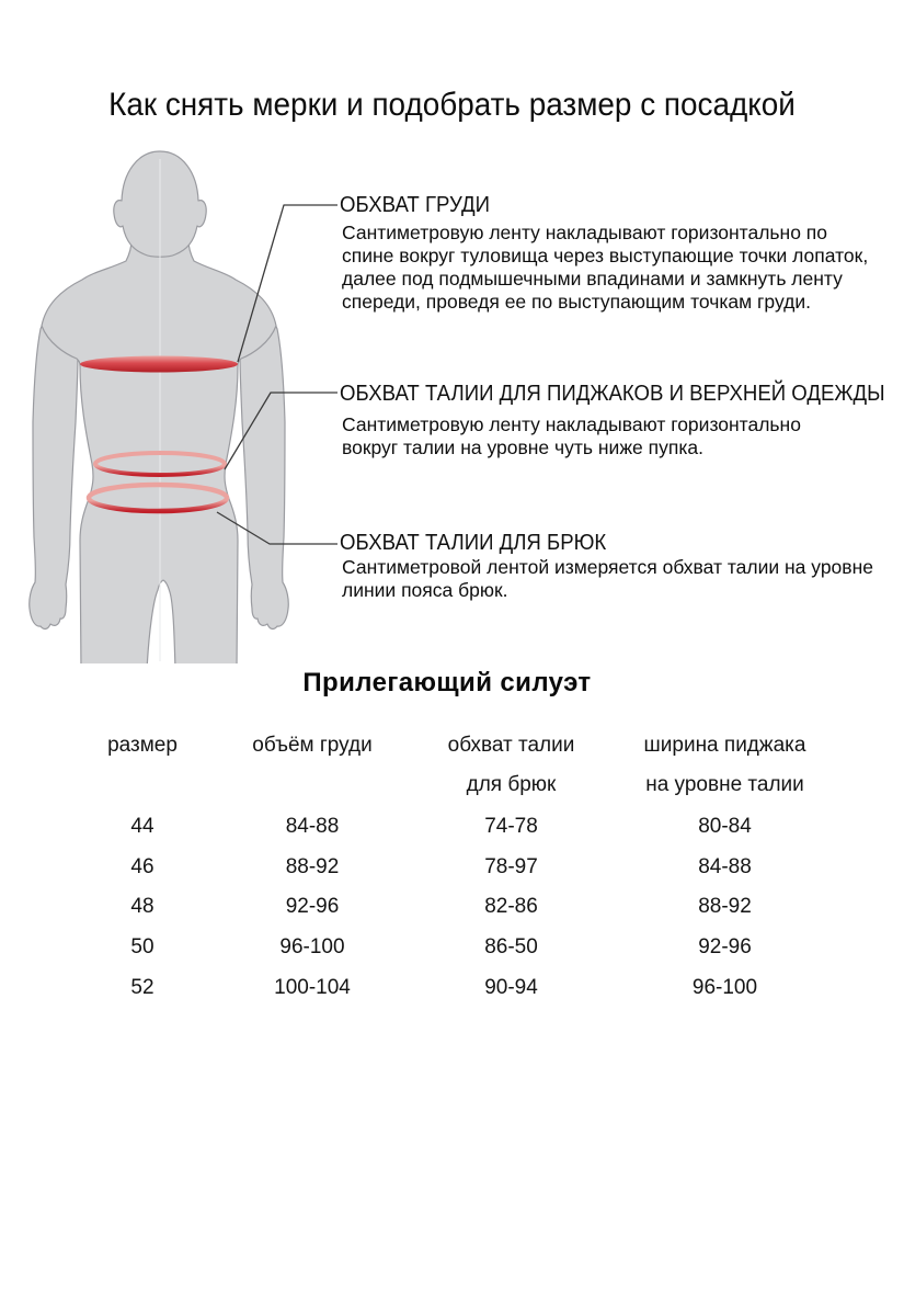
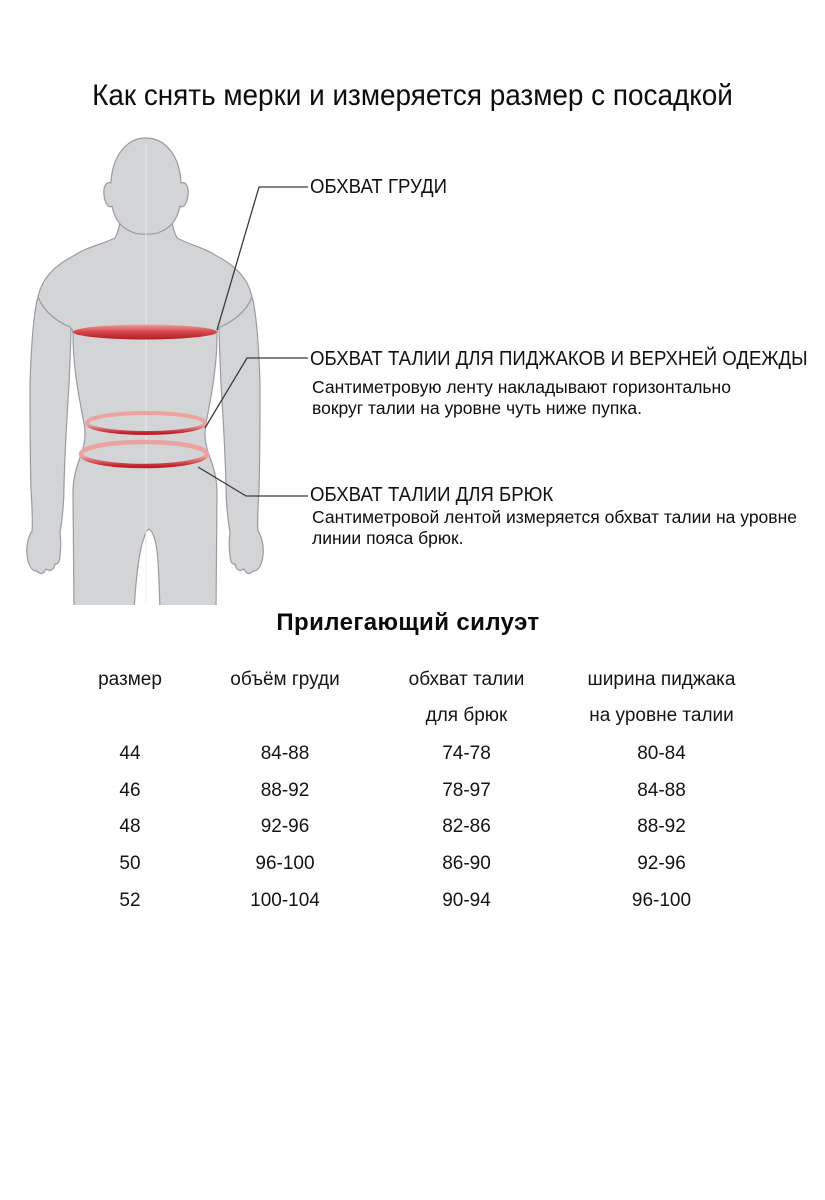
- Как снять мерки и подобрать размер с посадкой
+ Как снять мерки и измеряется размер с посадкой
  ОБХВАТ ГРУДИ
- Сантиметровую ленту накладывают горизонтально по
- спине вокруг туловища через выступающие точки лопаток,
- далее под подмышечными впадинами и замкнуть ленту
- спереди, проведя ее по выступающим точкам груди.
  ОБХВАТ ТАЛИИ ДЛЯ ПИДЖАКОВ И ВЕРХНЕЙ ОДЕЖДЫ
  Сантиметровую ленту накладывают горизонтально
  вокруг талии на уровне чуть ниже пупка.
  ОБХВАТ ТАЛИИ ДЛЯ БРЮК
  Сантиметровой лентой измеряется обхват талии на уровне
  линии пояса брюк.
  Прилегающий силуэт
  размер
  объём груди
  обхват талии
  ширина пиджака
  для брюк
  на уровне талии
  44
  84-88
  74-78
  80-84
  46
  88-92
  78-97
  84-88
  48
  92-96
  82-86
  88-92
  50
  96-100
- 86-50
+ 86-90
  92-96
  52
  100-104
  90-94
  96-100
